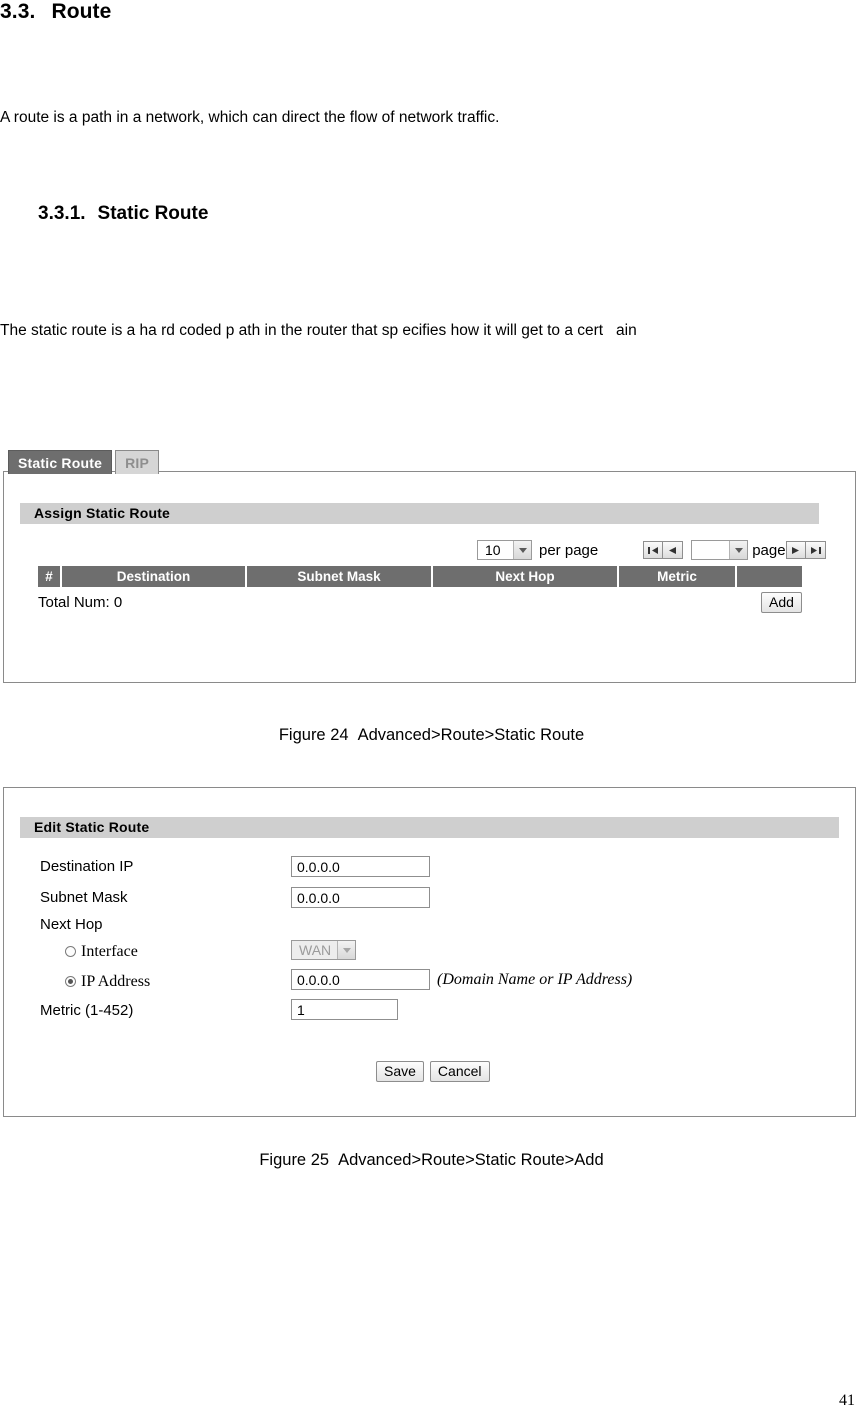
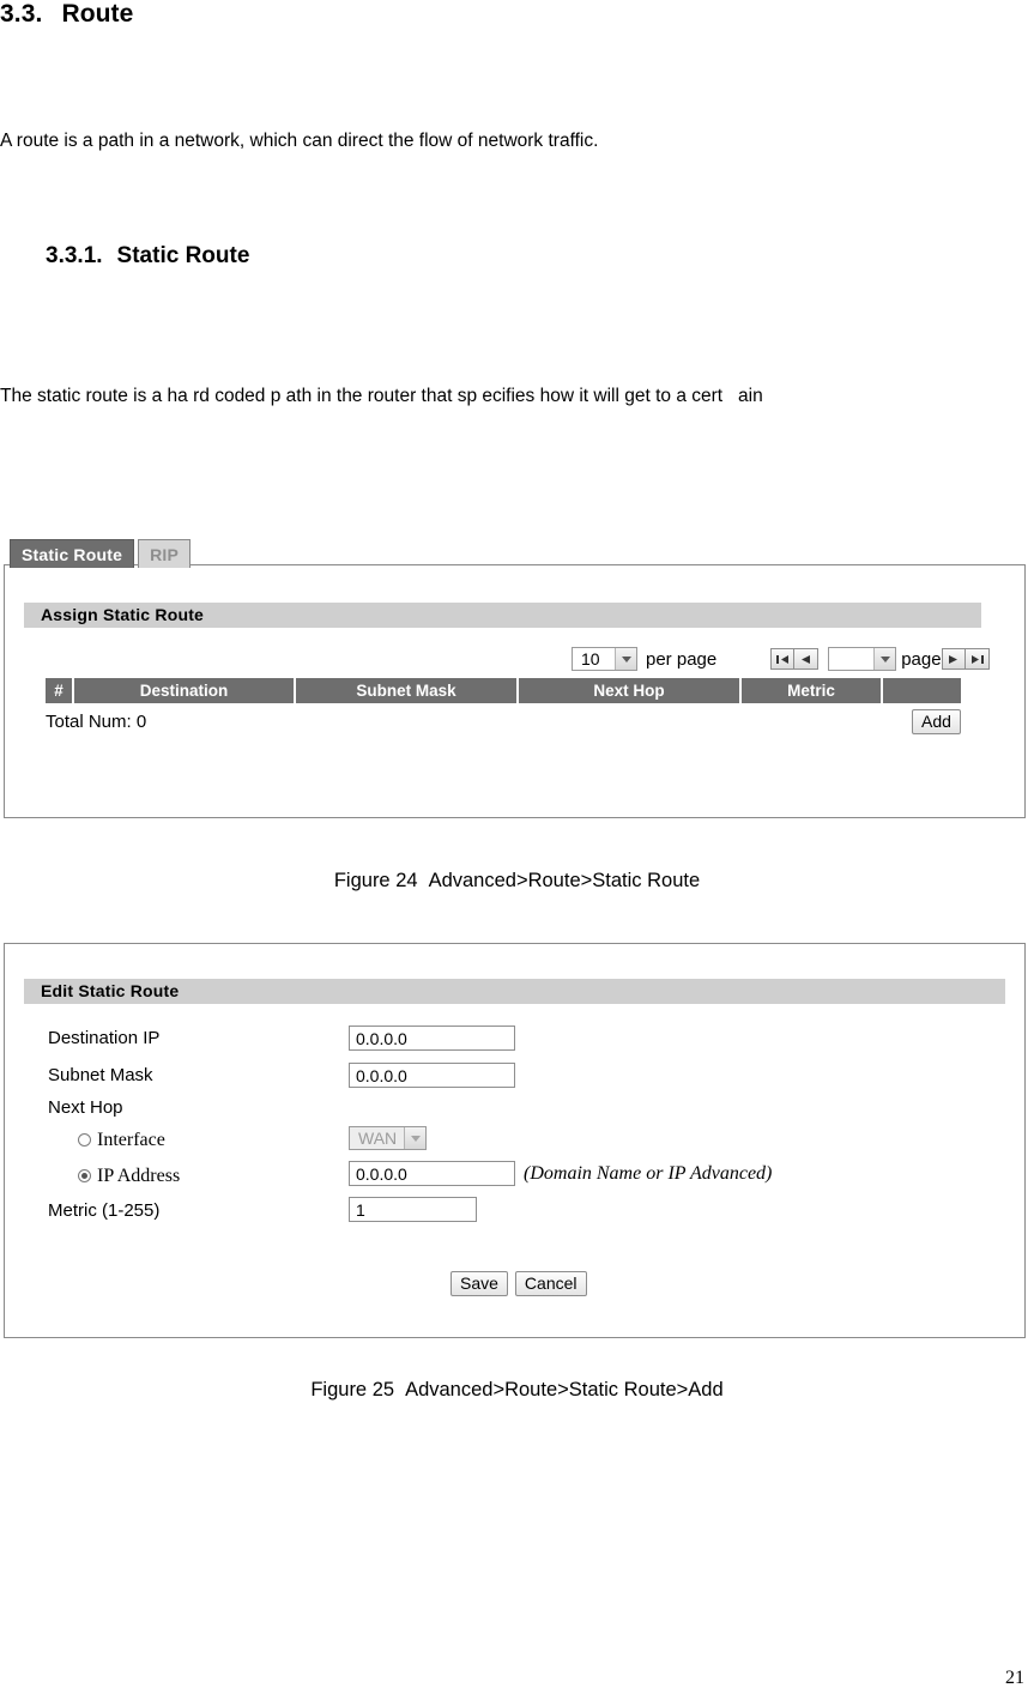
  3.3. Route
  A route is a path in a network, which can direct the flow of network traffic.
  3.3.1. Static Route
  The static route is a ha rd coded p ath in the router that sp ecifies how it will get to a cert ain
  Static Route
  RIP
  Assign Static Route
  10
  per page
  page
  #
  Destination
  Subnet Mask
  Next Hop
  Metric
  Total Num: 0
  Add
  Figure 24 Advanced>Route>Static Route
  Edit Static Route
  Destination IP
  0.0.0.0
  Subnet Mask
  0.0.0.0
  Next Hop
  Interface
  WAN
  IP Address
  0.0.0.0
- (Domain Name or IP Address)
+ (Domain Name or IP Advanced)
- Metric (1-452)
+ Metric (1-255)
  1
  Save
  Cancel
  Figure 25 Advanced>Route>Static Route>Add
- 41
+ 21
